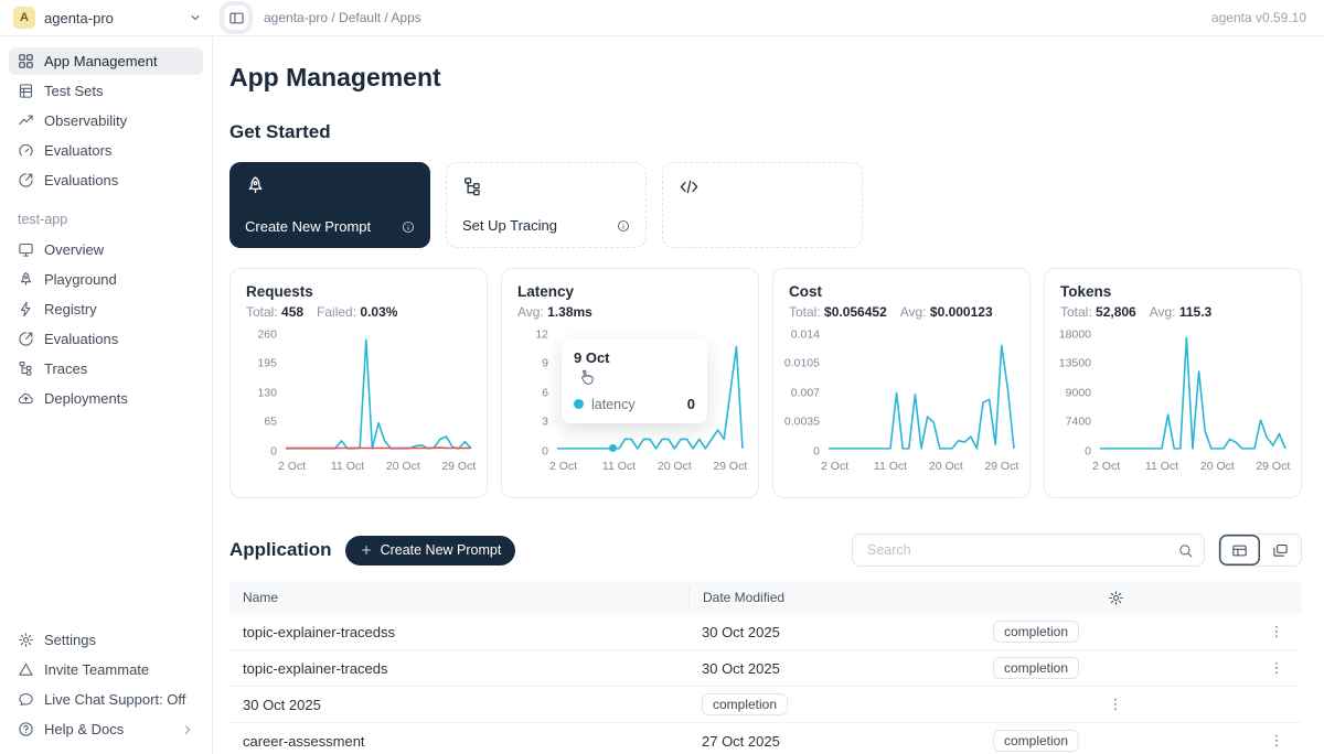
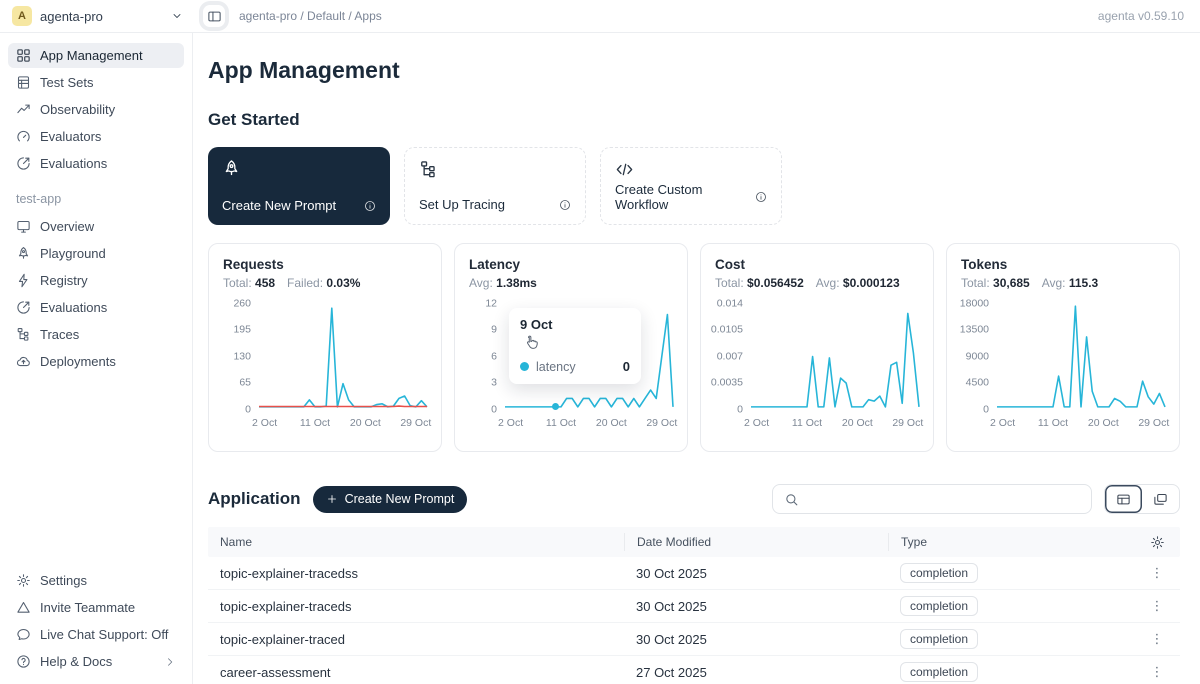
  A
  agenta-pro
  agenta-pro / Default / Apps
  agenta v0.59.10
  App Management
  Test Sets
  Observability
  Evaluators
  Evaluations
  test-app
  Overview
  Playground
  Registry
  Evaluations
  Traces
  Deployments
  Settings
  Invite Teammate
  Live Chat Support: Off
  Help & Docs
  App Management
  Get Started
  Create New Prompt
  Set Up Tracing
+ Create Custom Workflow
  Requests
  Total: 458
  Failed: 0.03%
  0
  65
  130
  195
  260
  2 Oct
  11 Oct
  20 Oct
  29 Oct
  Latency
  Avg: 1.38ms
  0
  3
  6
  9
  12
  2 Oct
  11 Oct
  20 Oct
  29 Oct
  9 Oct
  latency
  0
  Cost
  Total: $0.056452
  Avg: $0.000123
  0
  0.0035
  0.007
  0.0105
  0.014
  2 Oct
  11 Oct
  20 Oct
  29 Oct
  Tokens
- Total: 52,806
+ Total: 30,685
  Avg: 115.3
  0
- 7400
+ 4500
  9000
  13500
  18000
  2 Oct
  11 Oct
  20 Oct
  29 Oct
  Application
  Create New Prompt
- Search
  Name
  Date Modified
+ Type
  topic-explainer-tracedss
  30 Oct 2025
  completion
  ⋮
  topic-explainer-traceds
  30 Oct 2025
  completion
  ⋮
+ topic-explainer-traced
  30 Oct 2025
  completion
  ⋮
  career-assessment
  27 Oct 2025
  completion
  ⋮
